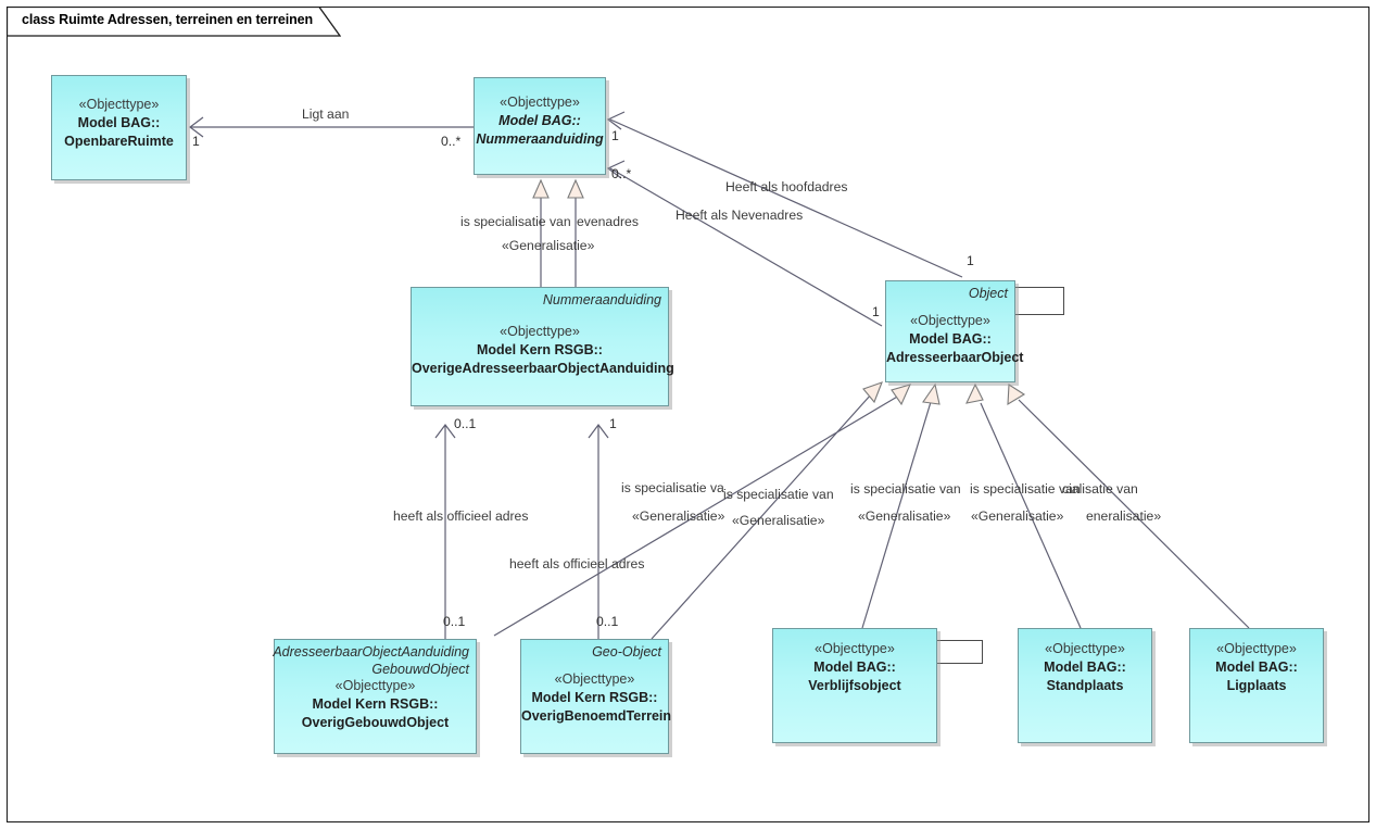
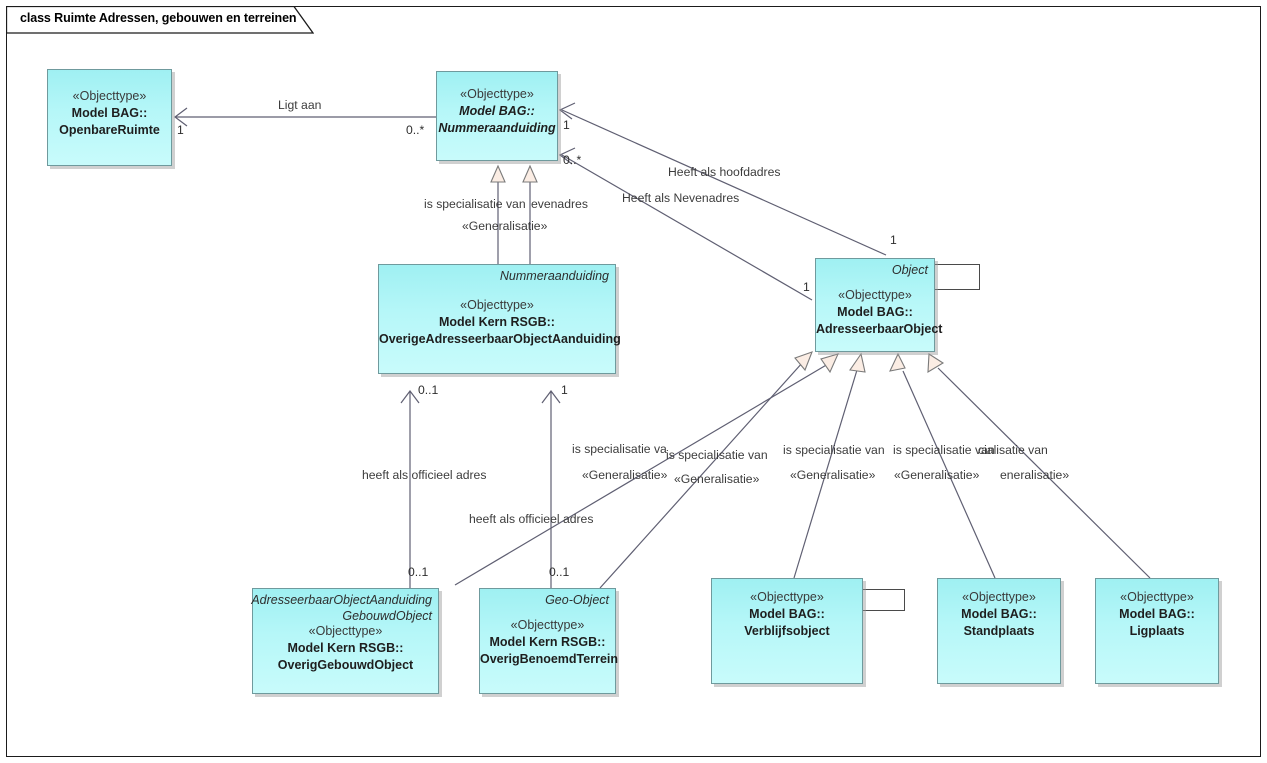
- class Ruimte Adressen, terreinen en terreinen
+ class Ruimte Adressen, gebouwen en terreinen
  «Objecttype»
  Model BAG::
  OpenbareRuimte
  «Objecttype»
  Model BAG::
  Nummeraanduiding
  Nummeraanduiding
  «Objecttype»
  Model Kern RSGB::
  OverigeAdresseerbaarObjectAanduiding
  Object
  «Objecttype»
  Model BAG::
  AdresseerbaarObject
  AdresseerbaarObjectAanduiding
  GebouwdObject
  «Objecttype»
  Model Kern RSGB::
  OverigGebouwdObject
  Geo-Object
  «Objecttype»
  Model Kern RSGB::
  OverigBenoemdTerrein
  «Objecttype»
  Model BAG::
  Verblijfsobject
  «Objecttype»
  Model BAG::
  Standplaats
  «Objecttype»
  Model BAG::
  Ligplaats
  Ligt aan
  0..*
  1
  Heeft als hoofdadres
  1
  1
  Heeft als Nevenadres
  0..*
  1
  is specialisatie van
  evenadres
  «Generalisatie»
  heeft als officieel adres
  0..1
  0..1
  heeft als officieel adres
  1
  0..1
  is specialisatie va
  «Generalisatie»
  is specialisatie van
  «Generalisatie»
  is specialisatie van
  «Generalisatie»
  is specialisatie van
  «Generalisatie»
  cialisatie van
  eneralisatie»
